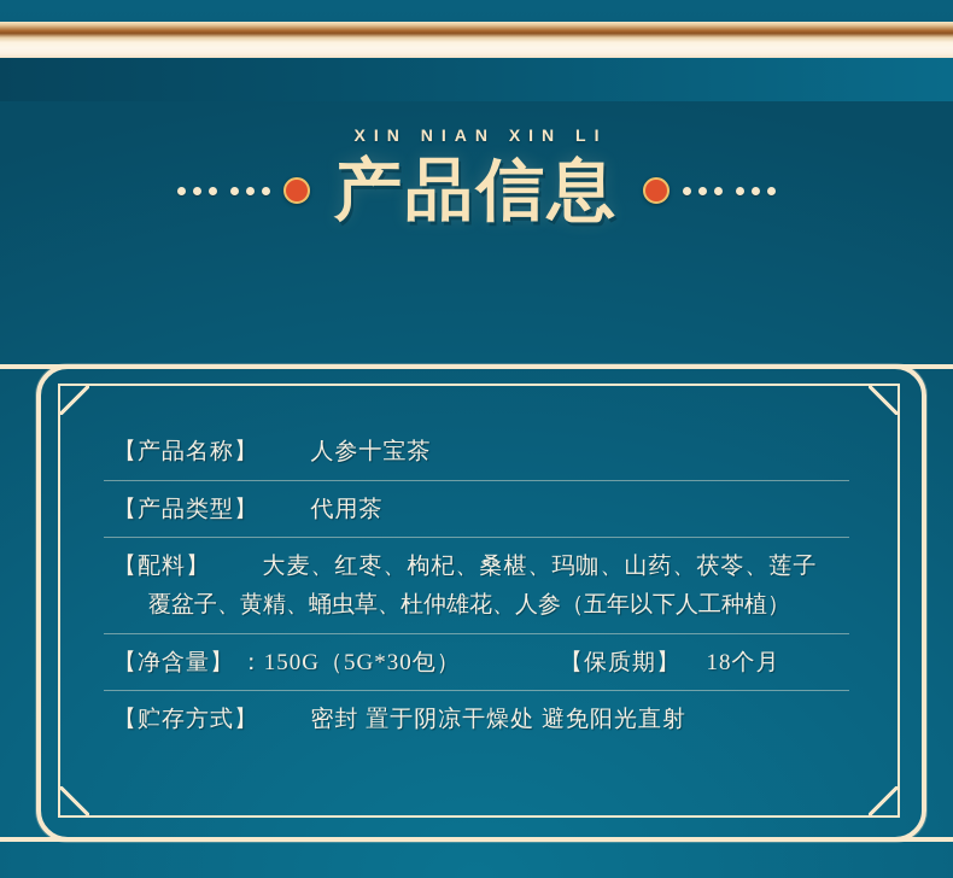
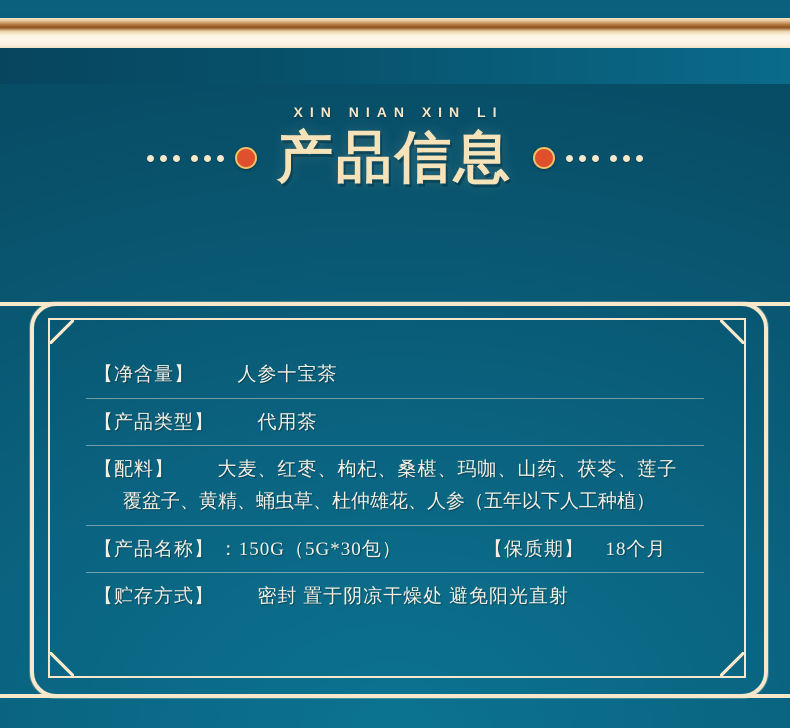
  XIN NIAN XIN LI
  产品信息
- 【产品名称】 人参十宝茶
+ 【净含量】 人参十宝茶
  【产品类型】 代用茶
  【配料】 大麦、红枣、枸杞、桑椹、玛咖、山药、茯苓、莲子
  覆盆子、黄精、蛹虫草、杜仲雄花、人参（五年以下人工种植）
- 【净含量】 ：150G（5G*30包） 【保质期】 18个月
+ 【产品名称】 ：150G（5G*30包） 【保质期】 18个月
  【贮存方式】 密封 置于阴凉干燥处 避免阳光直射
